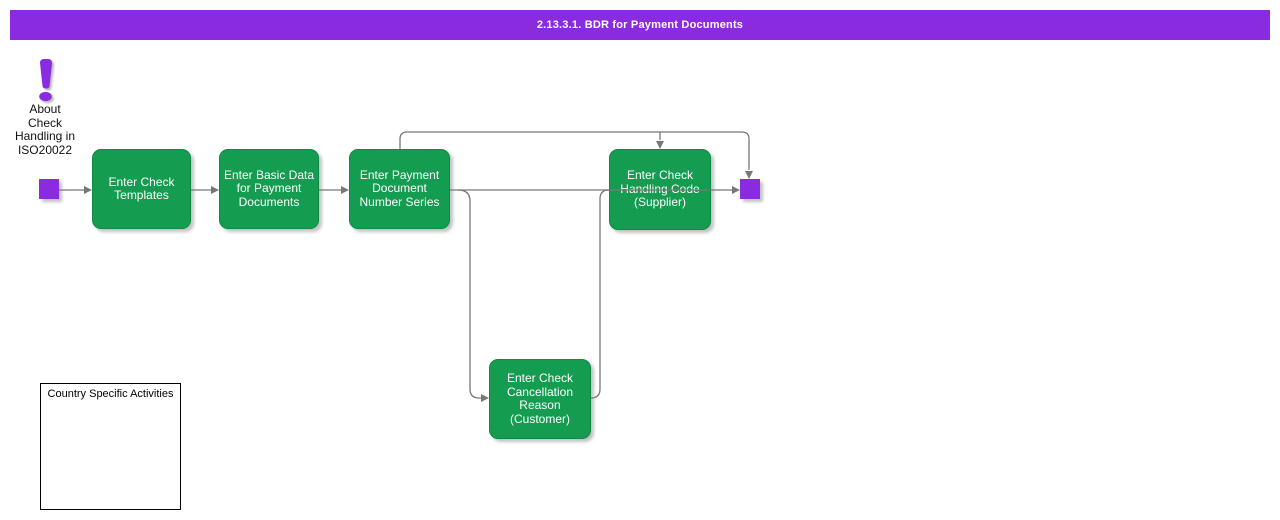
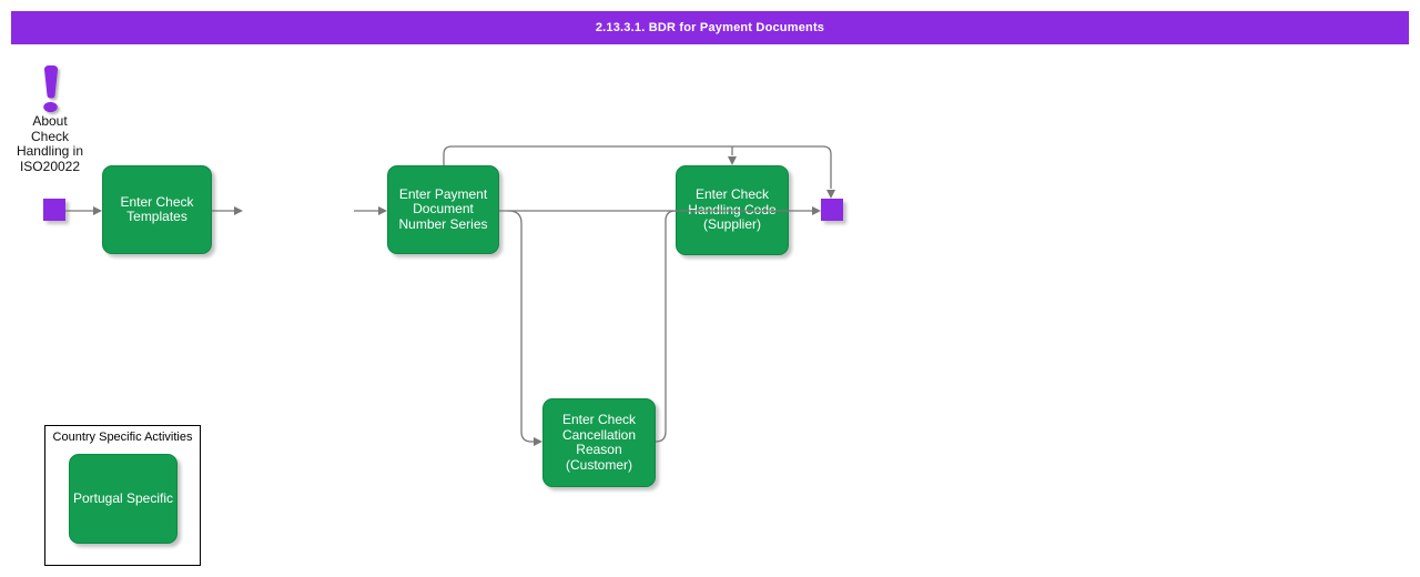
  2.13.3.1. BDR for Payment Documents
  About
  Check
  Handling in
  ISO20022
  Enter Check
  Templates
- Enter Basic Data
- for Payment
- Documents
  Enter Payment
  Document
  Number Series
  Enter Check
  Handling Code
  (Supplier)
  Enter Check
  Cancellation
  Reason
  (Customer)
  Country Specific Activities
+ Portugal Specific
